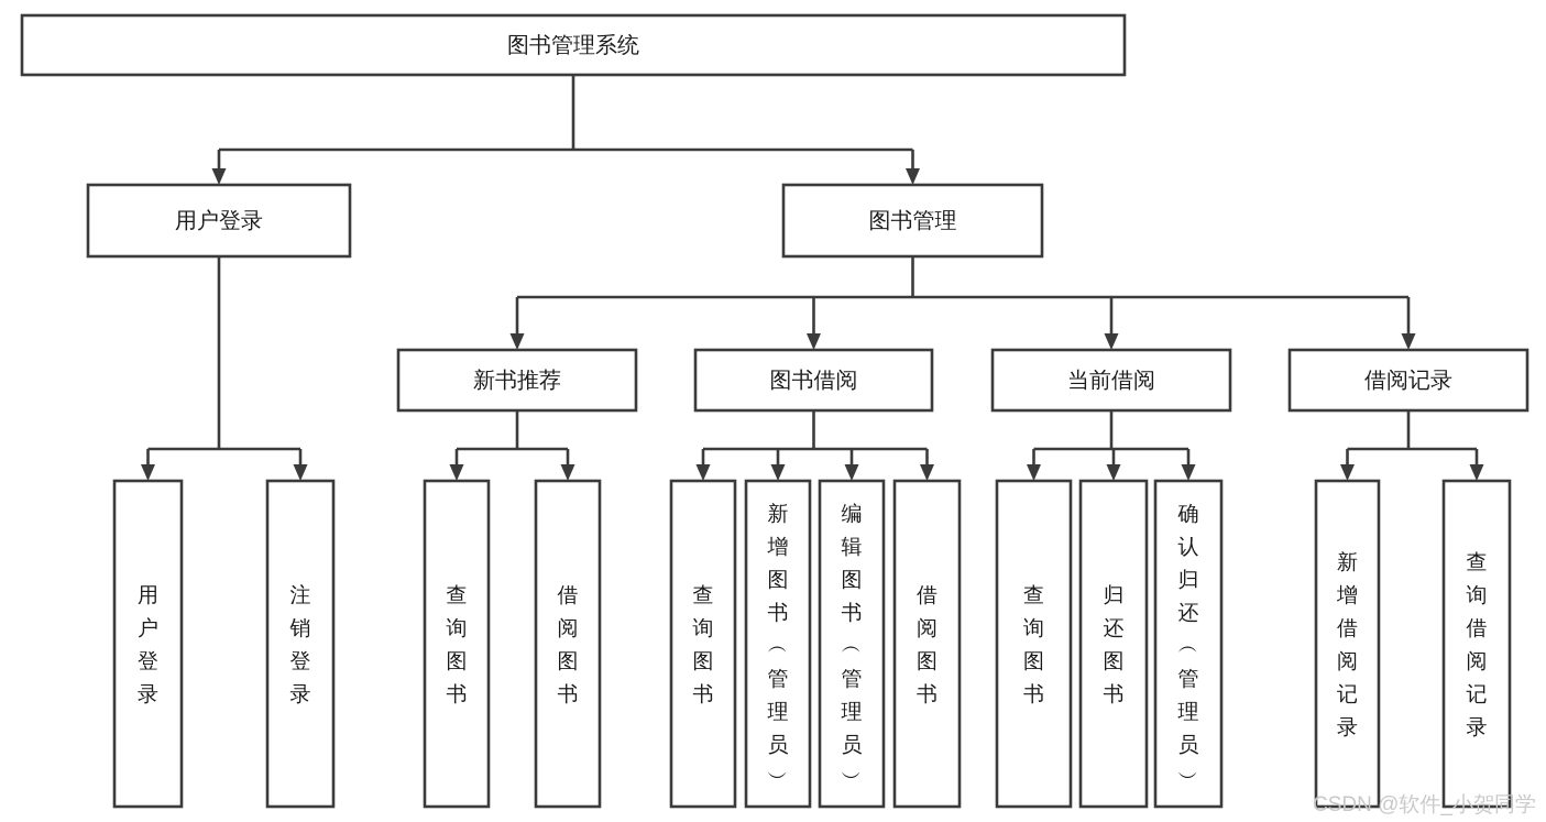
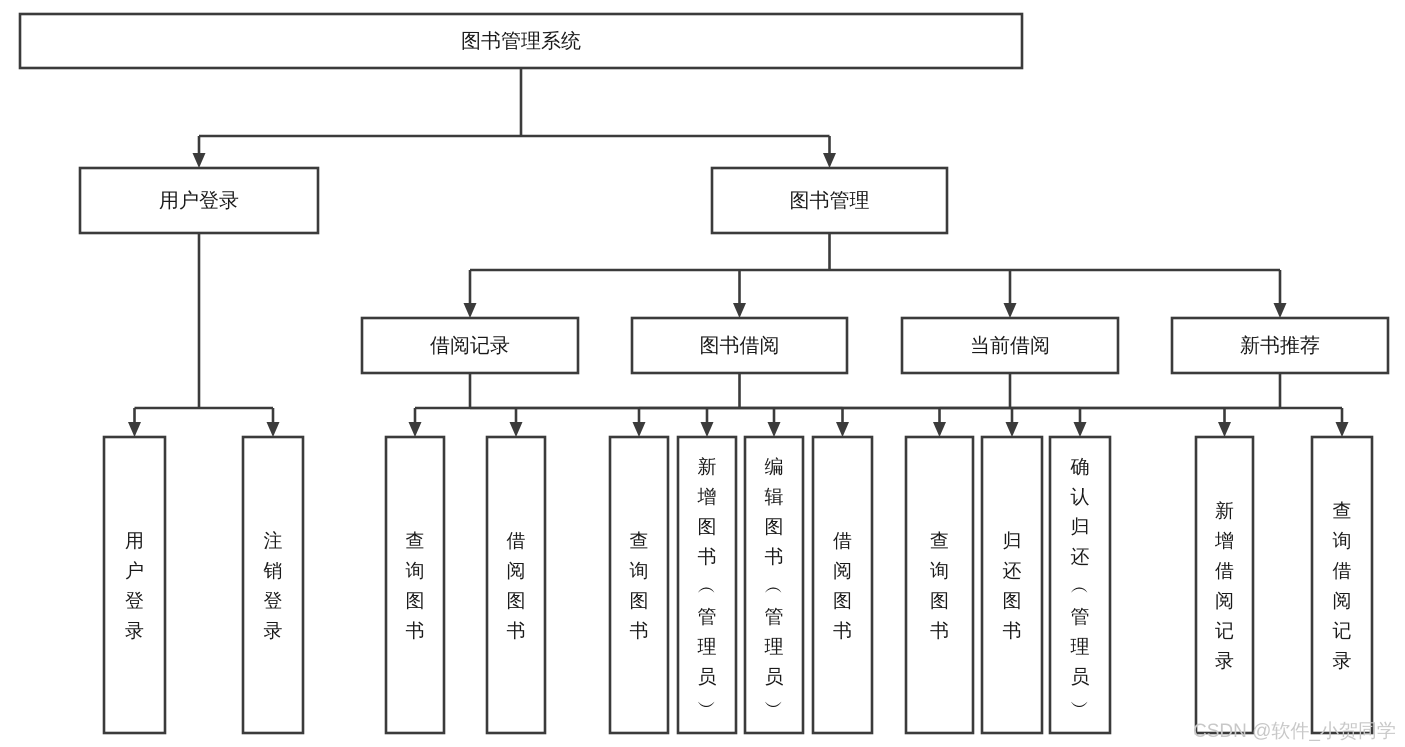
  图书管理系统
  用户登录
  图书管理
- 新书推荐
+ 借阅记录
  图书借阅
  当前借阅
- 借阅记录
+ 新书推荐
  用户登录
  注销登录
  查询图书
  借阅图书
  查询图书
  新增图书 ︵ 管理员 ︶
  编辑图书 ︵ 管理员 ︶
  借阅图书
  查询图书
  归还图书
  确认归还 ︵ 管理员 ︶
  新增借阅记录
  查询借阅记录
  CSDN @软件_小贺同学
